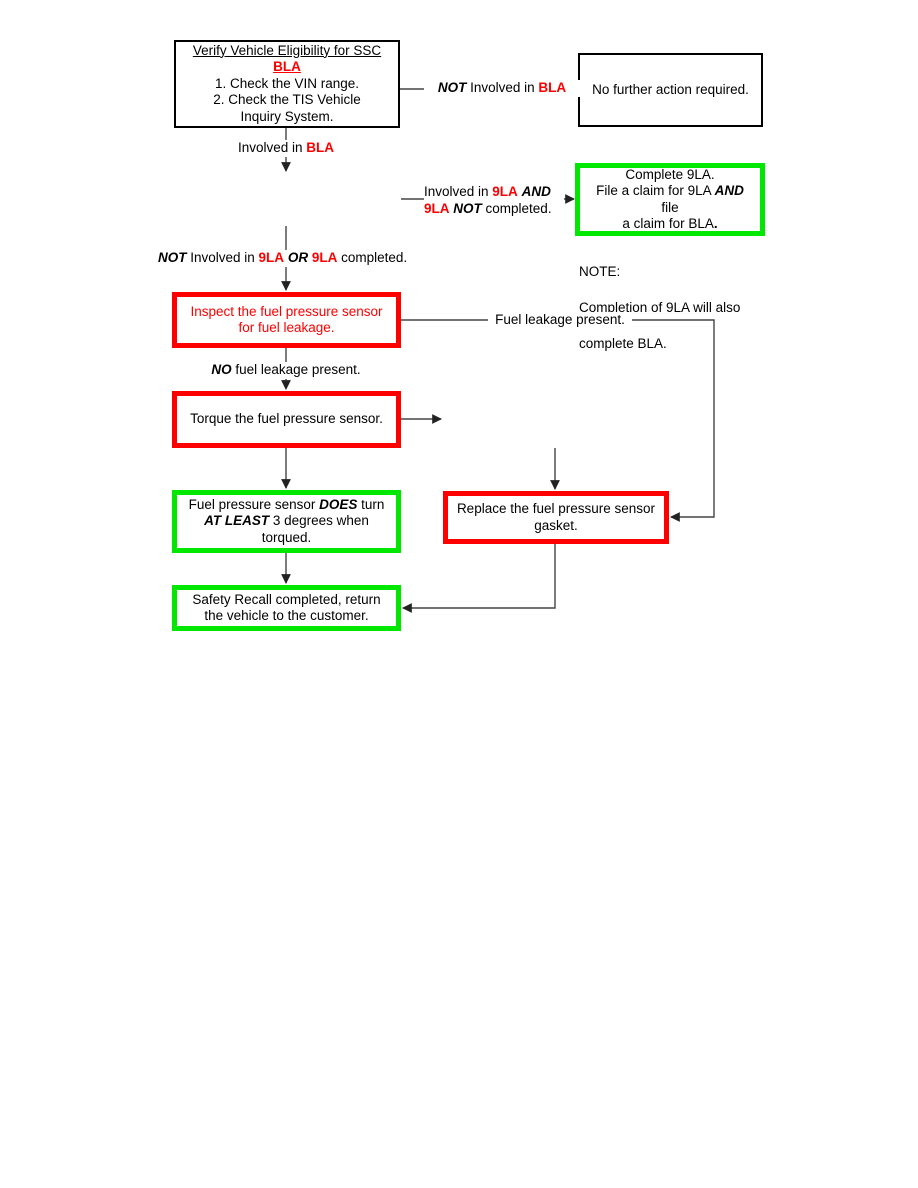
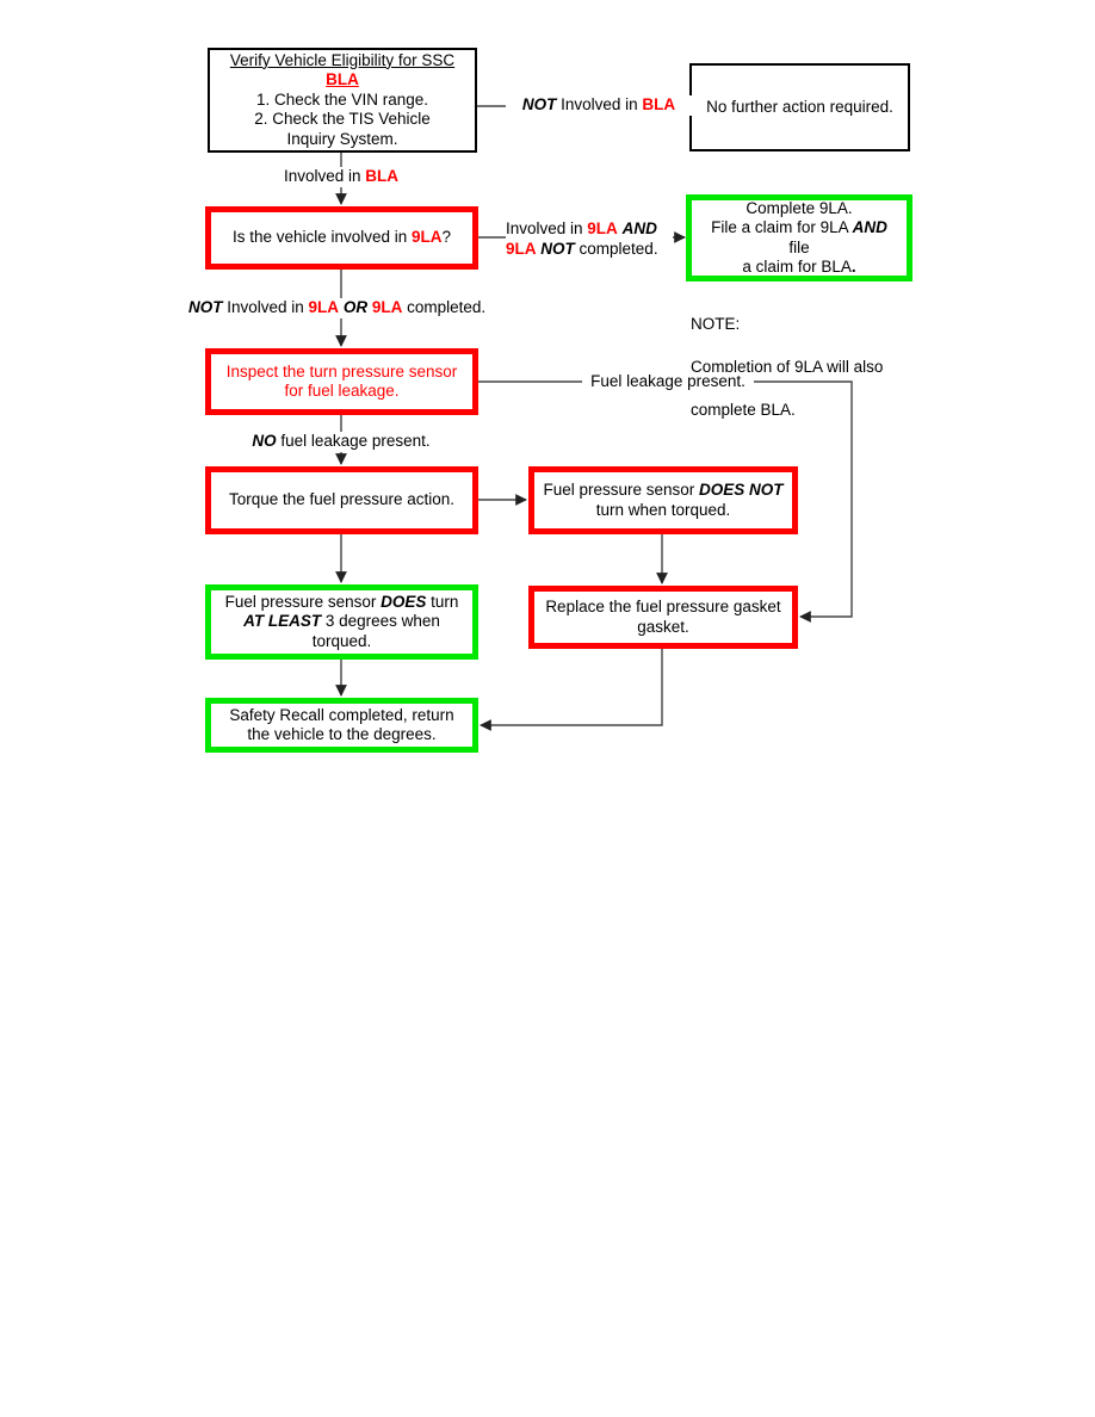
  Verify Vehicle Eligibility for SSC
  BLA
  1. Check the VIN range.
  2. Check the TIS Vehicle
  Inquiry System.
  No further action required.
+ Is the vehicle involved in 9LA?
  Complete 9LA.
  File a claim for 9LA AND file
  a claim for BLA.
- Inspect the fuel pressure sensor
+ Inspect the turn pressure sensor
  for fuel leakage.
- Torque the fuel pressure sensor.
+ Torque the fuel pressure action.
+ Fuel pressure sensor DOES NOT
+ turn when torqued.
  Fuel pressure sensor DOES turn
  AT LEAST 3 degrees when
  torqued.
- Replace the fuel pressure sensor
+ Replace the fuel pressure gasket
  gasket.
  Safety Recall completed, return
- the vehicle to the customer.
+ the vehicle to the degrees.
  NOT Involved in BLA
  Involved in BLA
  Involved in 9LA AND
  9LA NOT completed.
  NOT Involved in 9LA OR 9LA completed.
  NOTE:
  Completion of 9LA will also
  complete BLA.
  Fuel leakage present.
  NO fuel leakage present.
